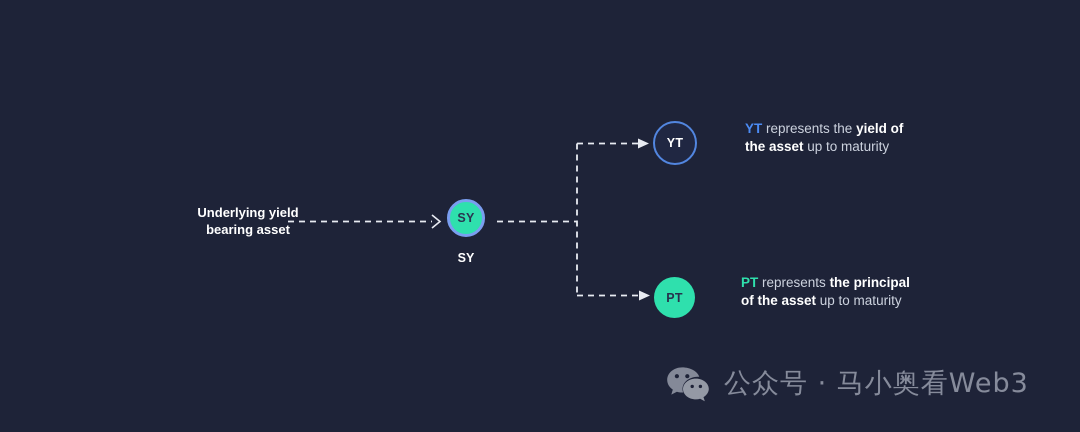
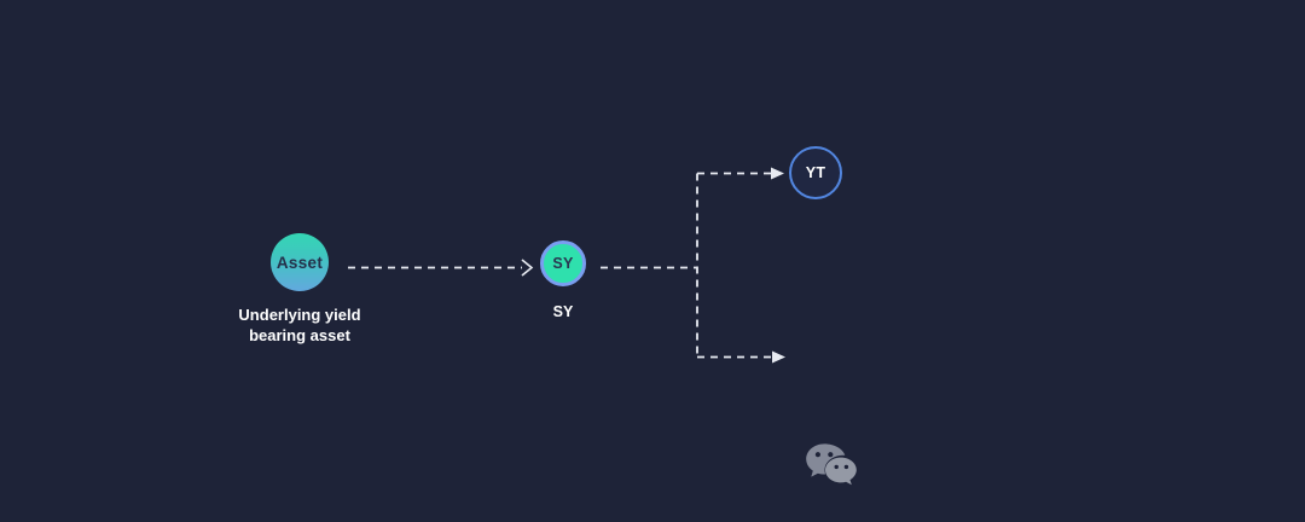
+ Asset
  Underlying yield
  bearing asset
  SY
  SY
  YT
- YT represents the yield of the asset up to maturity
- PT
- PT represents the principal of the asset up to maturity
- 公众号 · 马小奥看Web3
